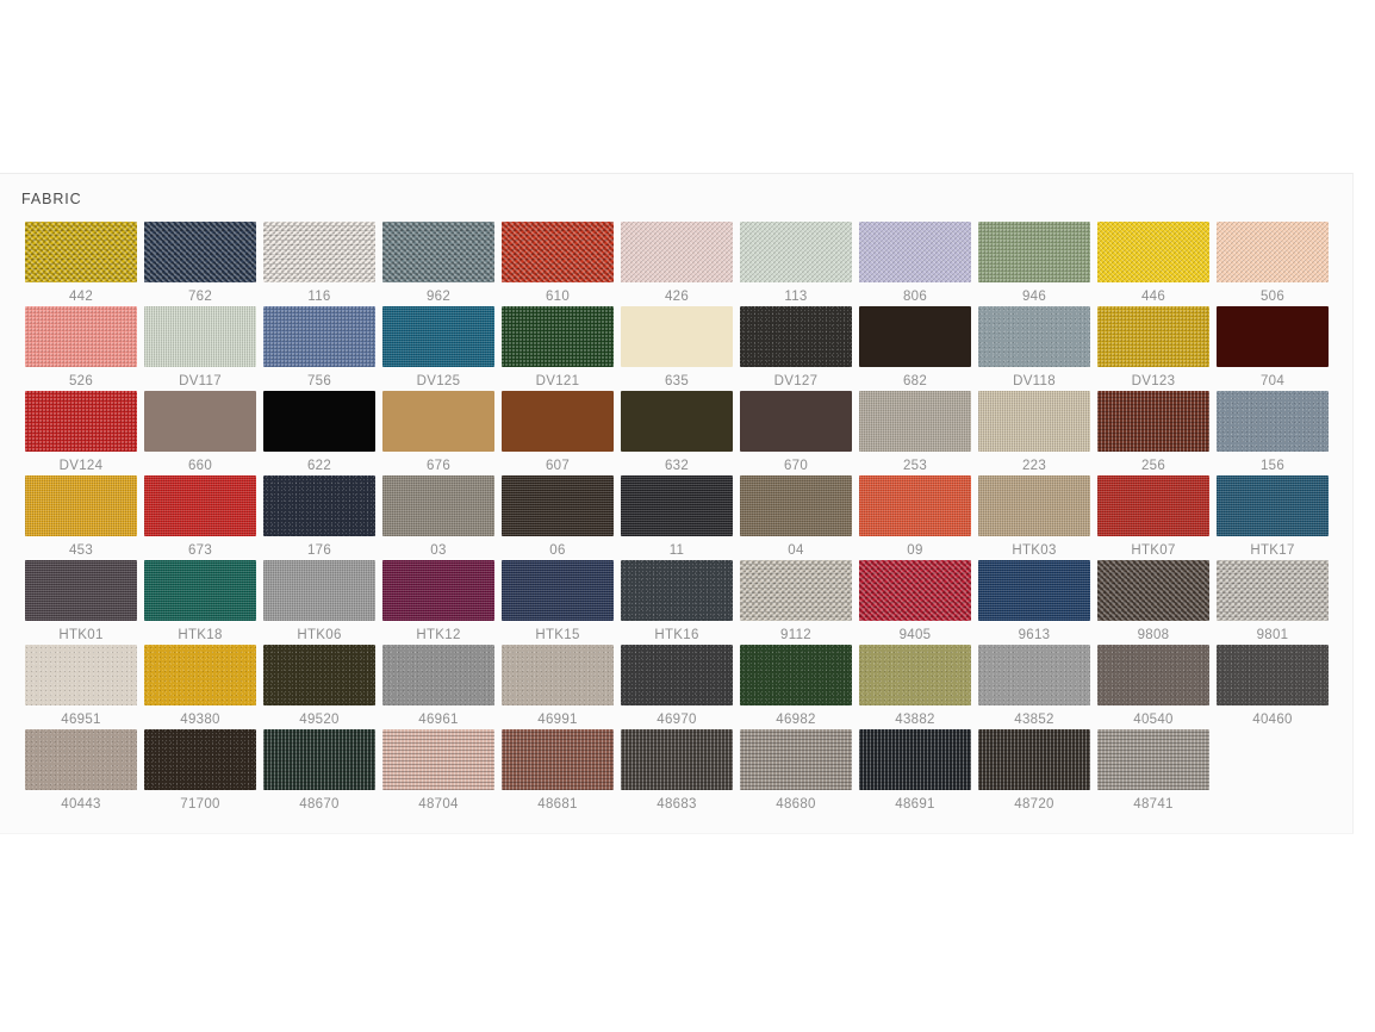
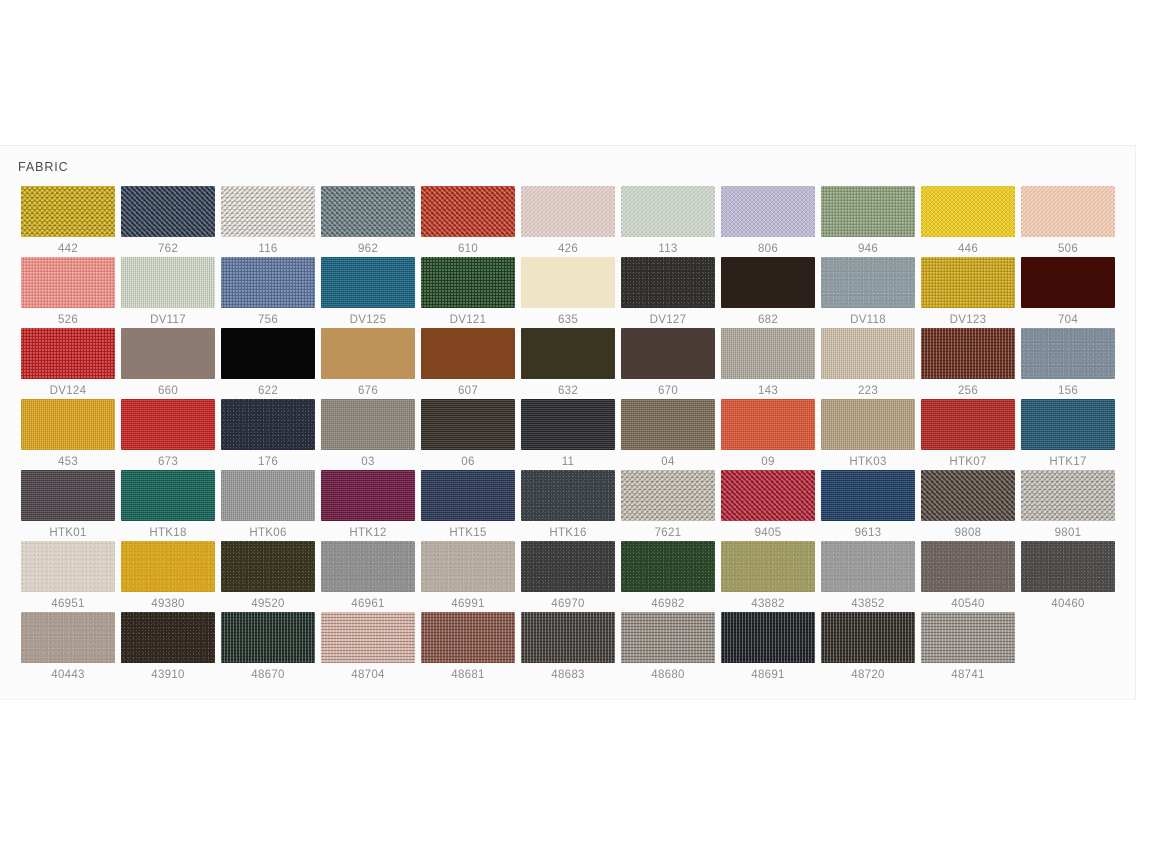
  FABRIC
  442
  762
  116
  962
  610
  426
  113
  806
  946
  446
  506
  526
  DV117
  756
  DV125
  DV121
  635
  DV127
  682
  DV118
  DV123
  704
  DV124
  660
  622
  676
  607
  632
  670
- 253
+ 143
  223
  256
  156
  453
  673
  176
  03
  06
  11
  04
  09
  HTK03
  HTK07
  HTK17
  HTK01
  HTK18
  HTK06
  HTK12
  HTK15
  HTK16
- 9112
+ 7621
  9405
  9613
  9808
  9801
  46951
  49380
  49520
  46961
  46991
  46970
  46982
  43882
  43852
  40540
  40460
  40443
- 71700
+ 43910
  48670
  48704
  48681
  48683
  48680
  48691
  48720
  48741
